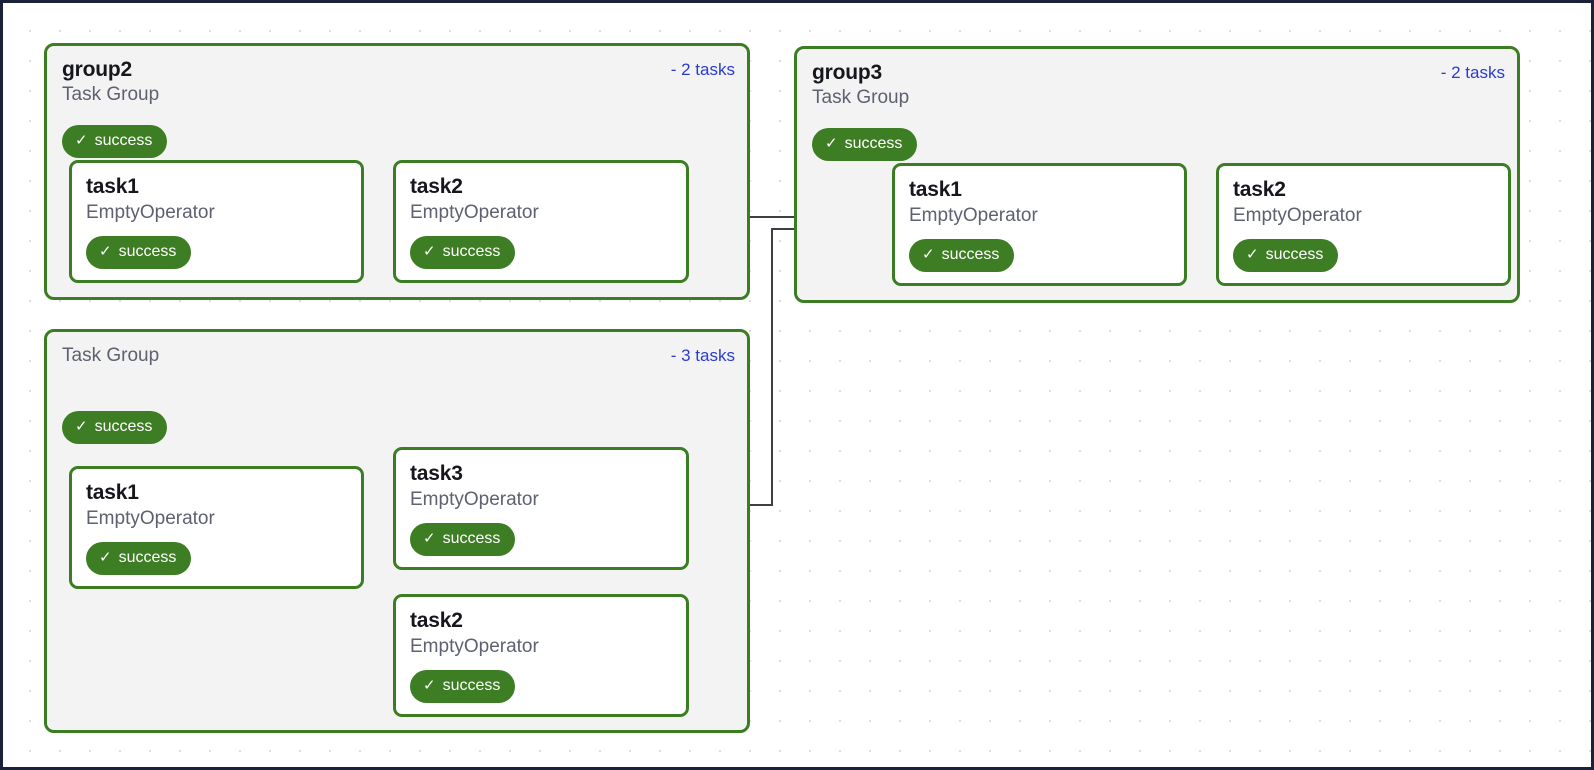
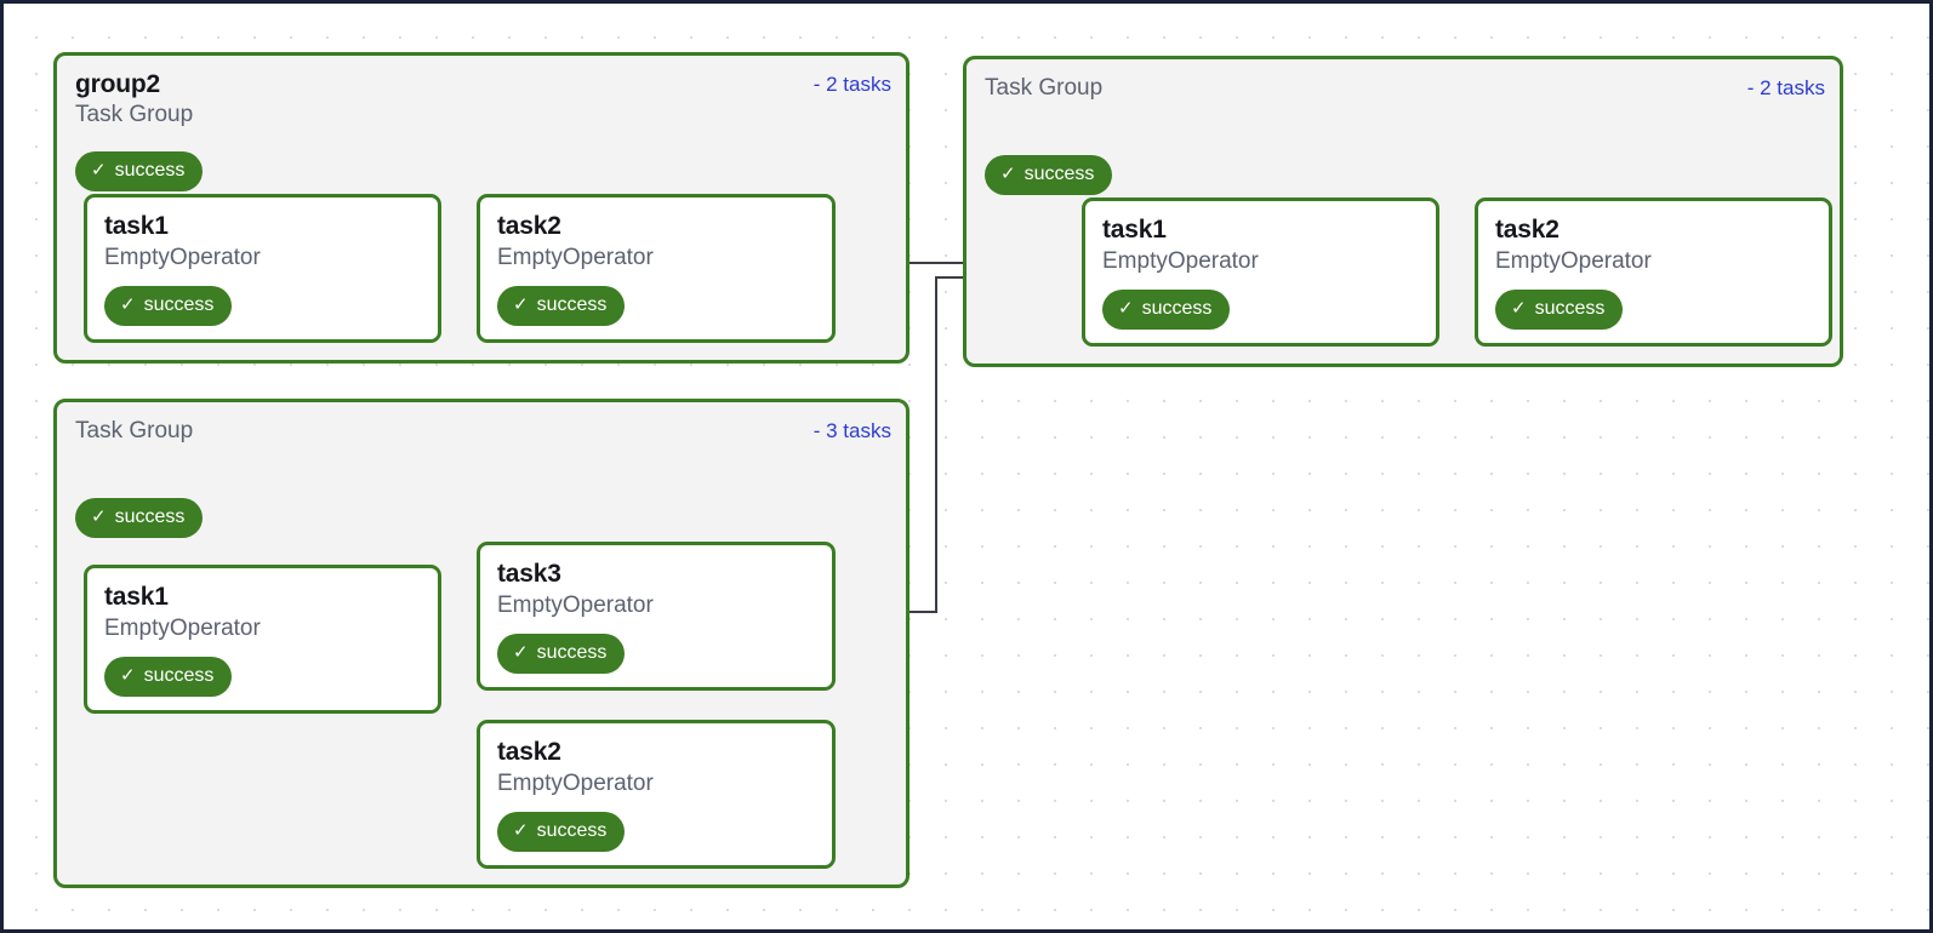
  group2
  Task Group
  - 2 tasks
  ✓
  success
  task1
  EmptyOperator
  ✓
  success
  task2
  EmptyOperator
  ✓
  success
- group3
  Task Group
  - 2 tasks
  ✓
  success
  task1
  EmptyOperator
  ✓
  success
  task2
  EmptyOperator
  ✓
  success
  Task Group
  - 3 tasks
  ✓
  success
  task1
  EmptyOperator
  ✓
  success
  task3
  EmptyOperator
  ✓
  success
  task2
  EmptyOperator
  ✓
  success
